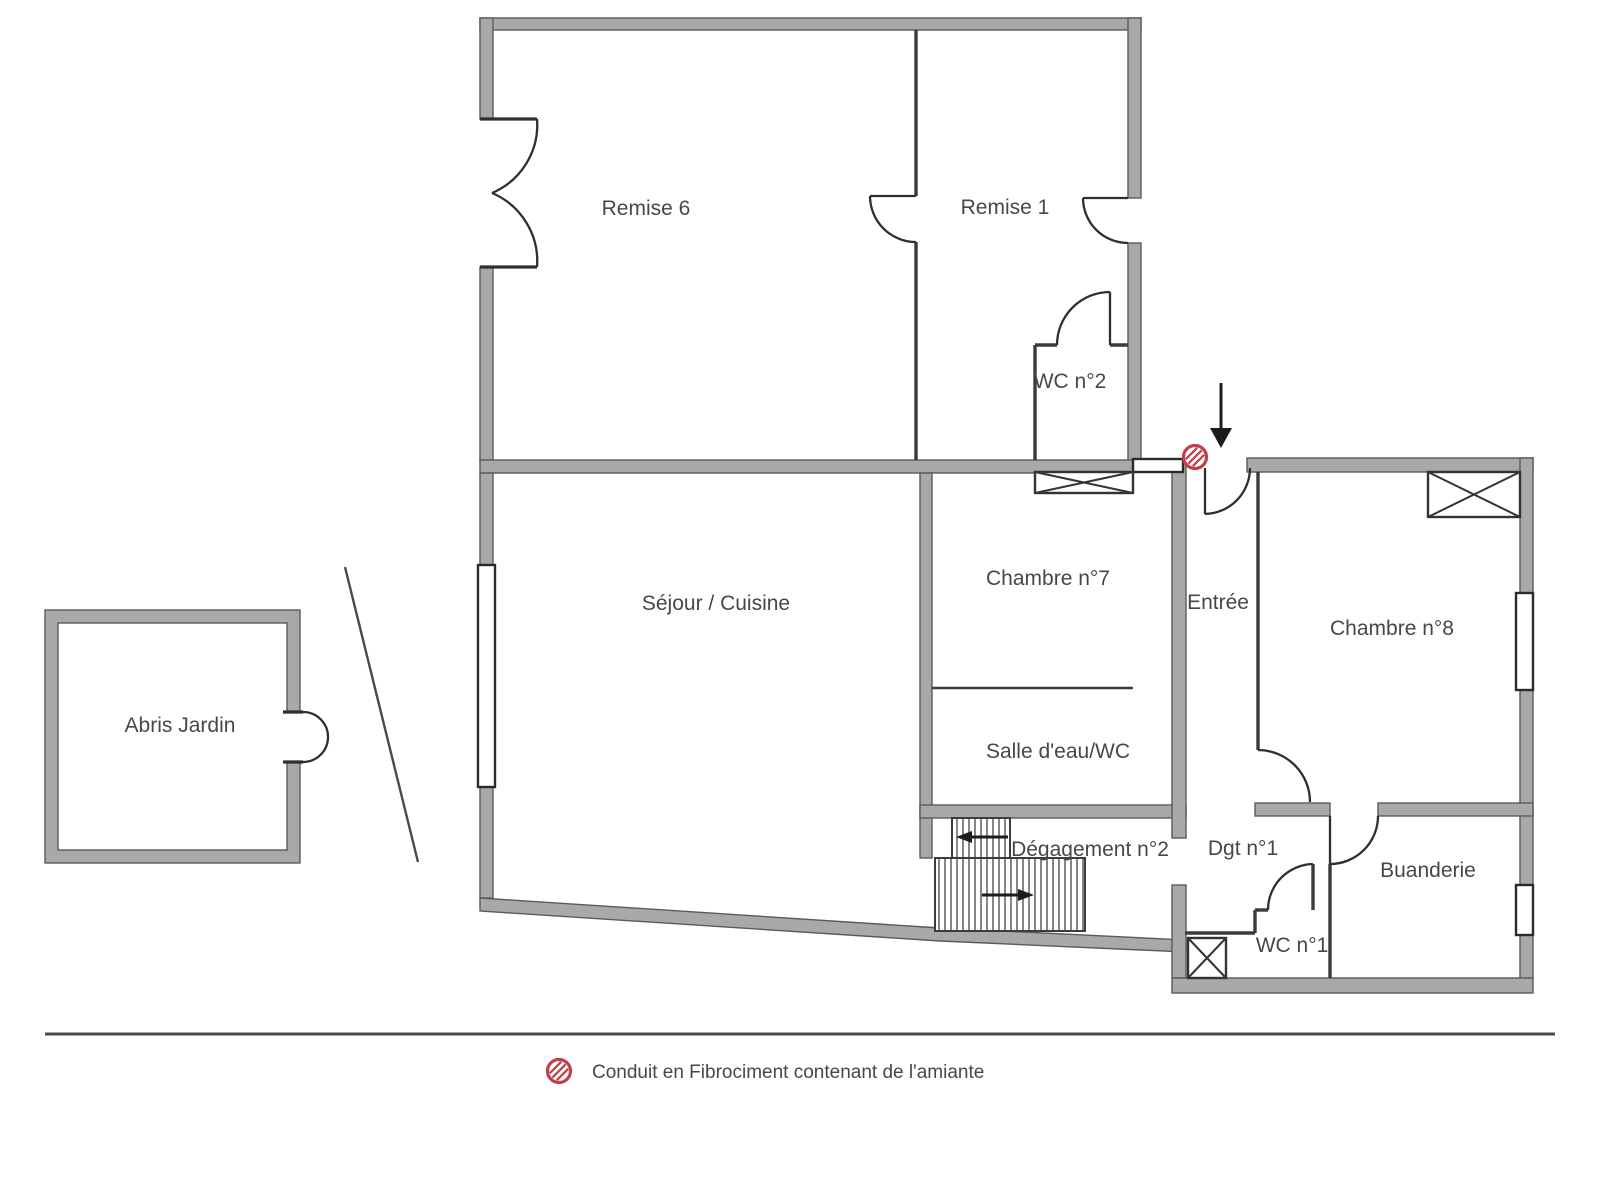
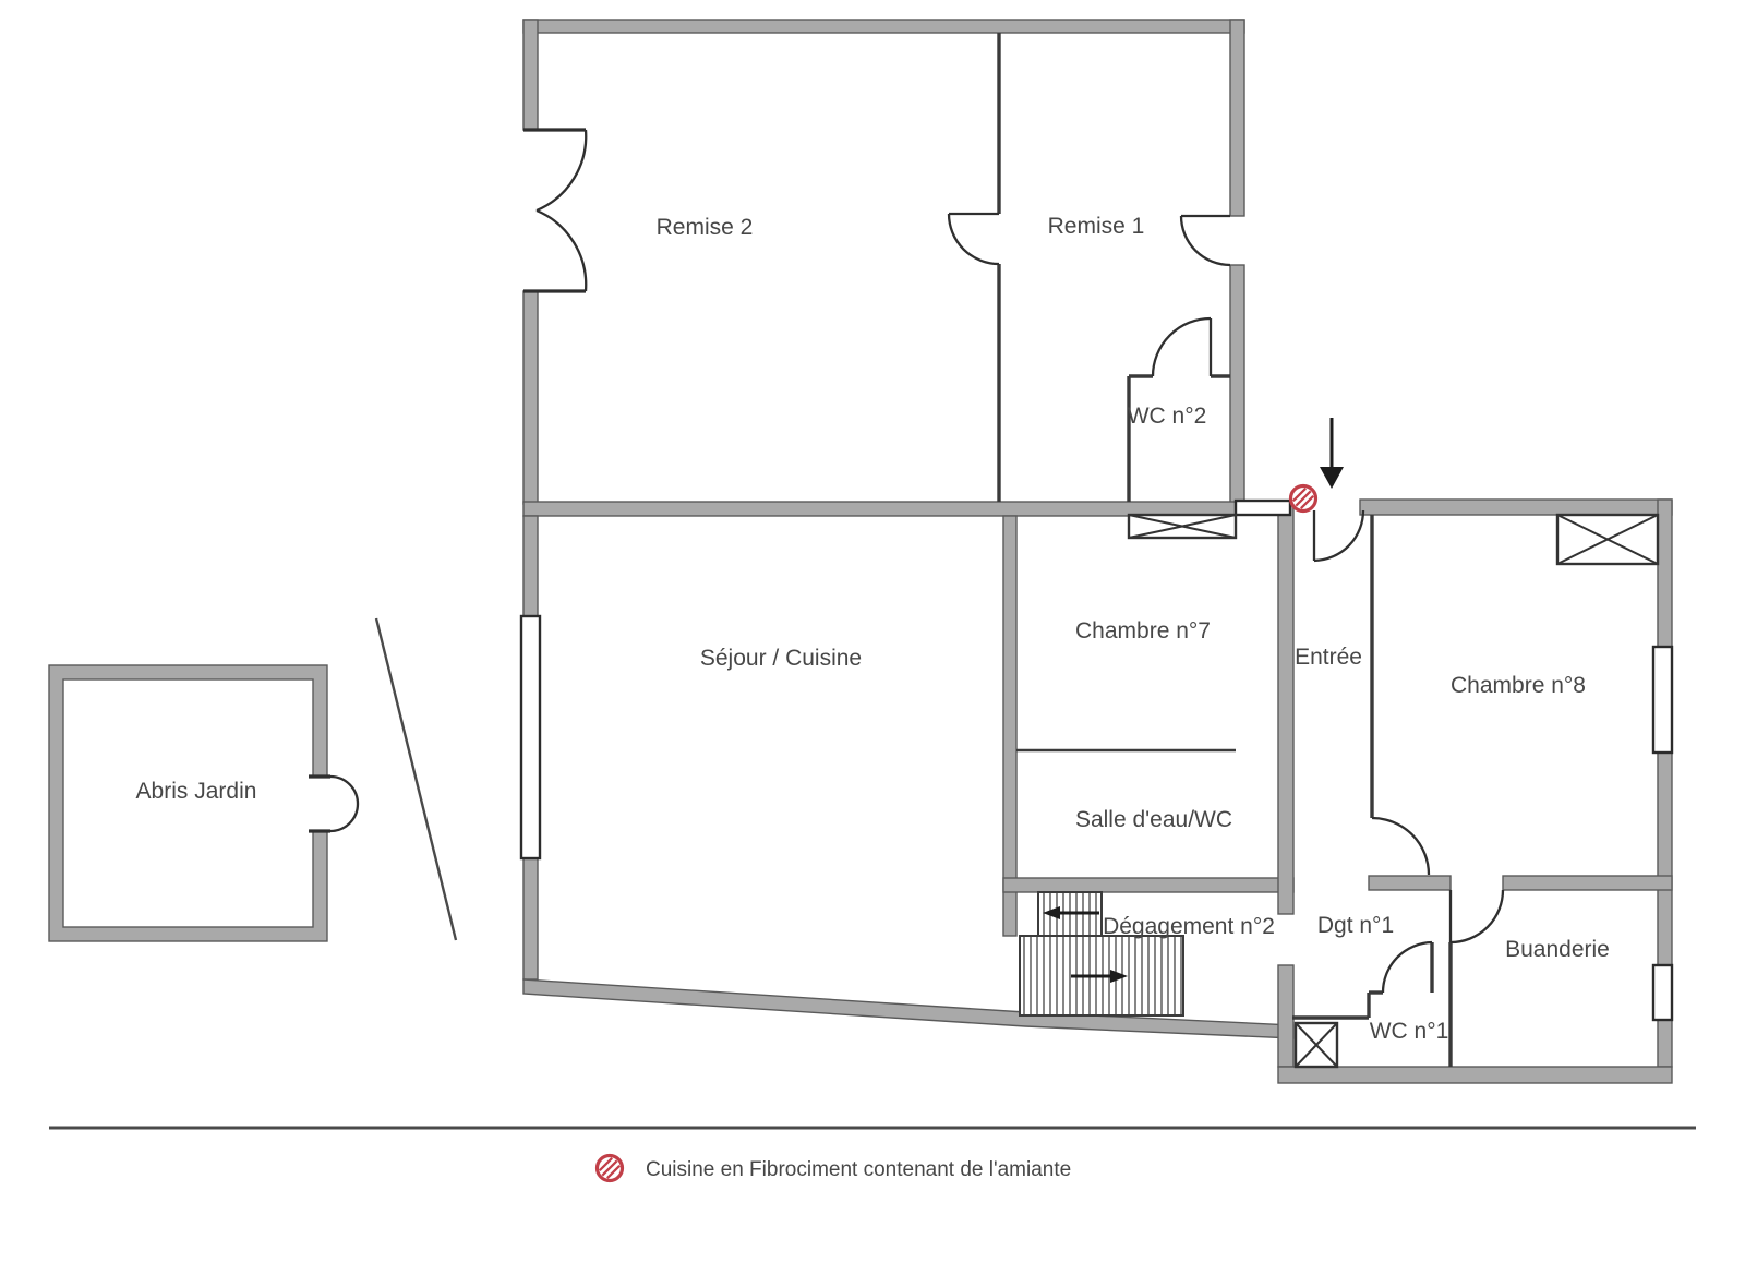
- Remise 6
+ Remise 2
  Remise 1
  WC n°2
  Séjour / Cuisine
  Chambre n°7
  Entrée
  Chambre n°8
  Salle d'eau/WC
  Dégagement n°2
  Dgt n°1
  Buanderie
  WC n°1
  Abris Jardin
- Conduit en Fibrociment contenant de l'amiante
+ Cuisine en Fibrociment contenant de l'amiante
